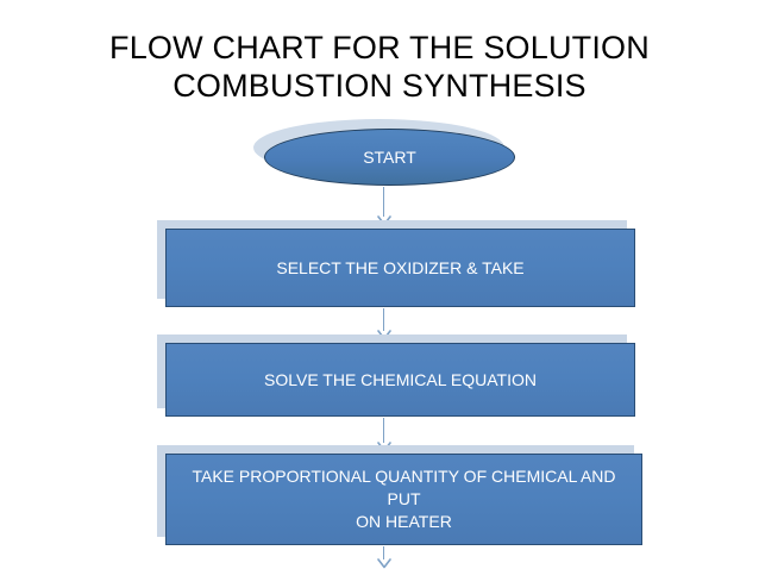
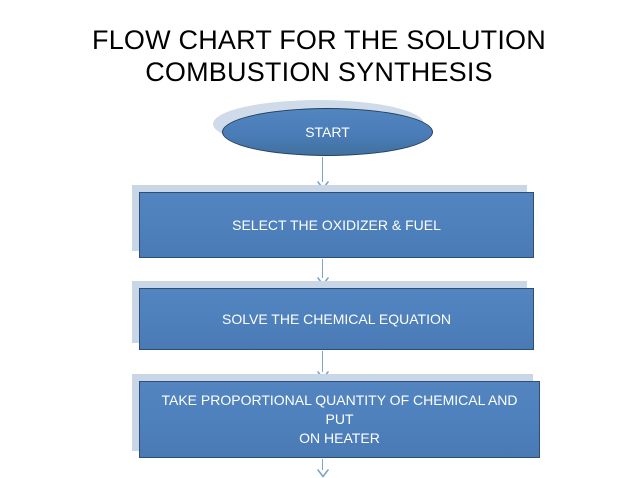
  FLOW CHART FOR THE SOLUTION
  COMBUSTION SYNTHESIS
  START
- SELECT THE OXIDIZER & TAKE
+ SELECT THE OXIDIZER & FUEL
  SOLVE THE CHEMICAL EQUATION
  TAKE PROPORTIONAL QUANTITY OF CHEMICAL AND PUT
  ON HEATER
